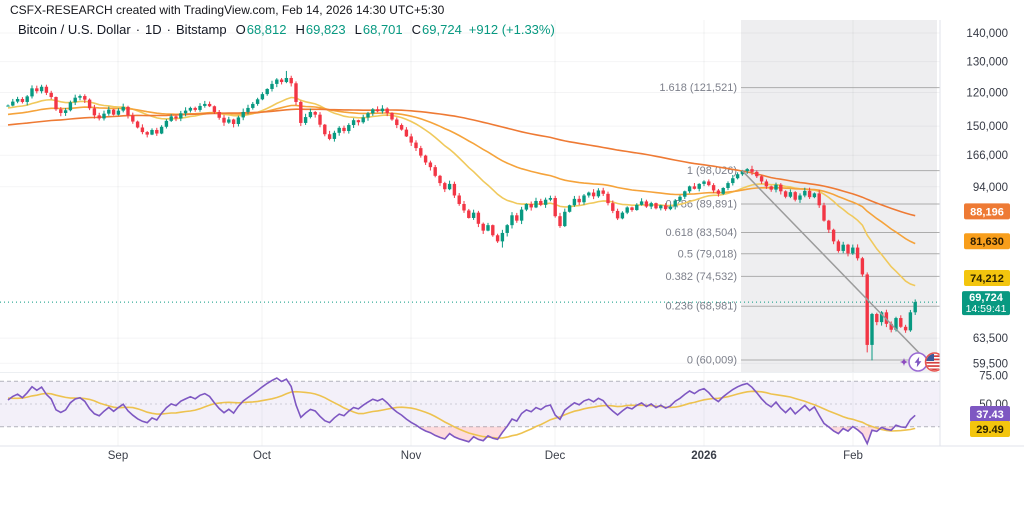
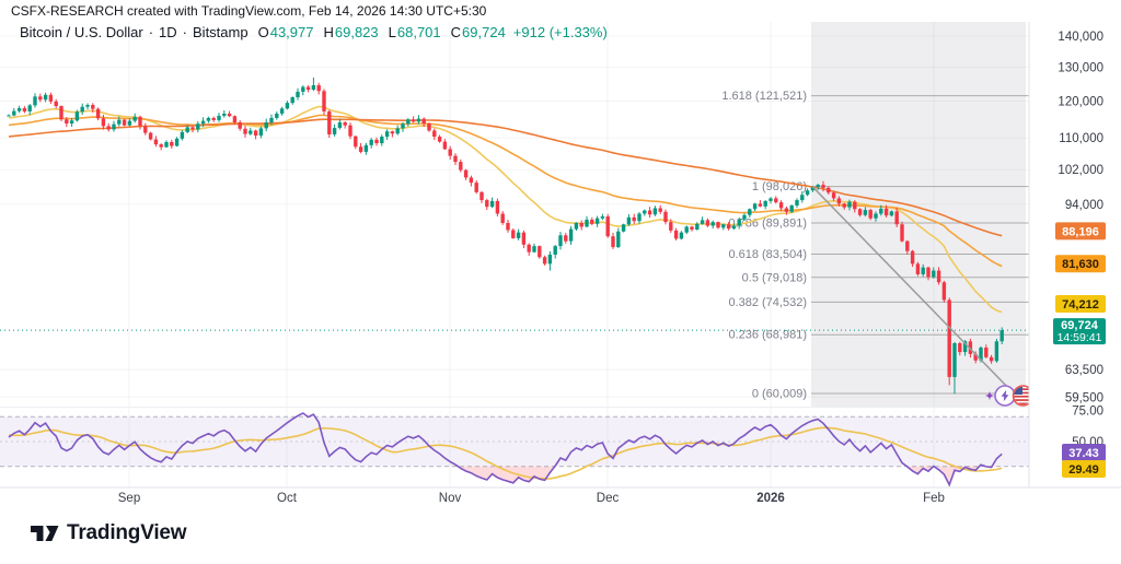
  CSFX-RESEARCH created with TradingView.com, Feb 14, 2026 14:30 UTC+5:30
- Bitcoin / U.S. Dollar · 1D · Bitstamp O68,812 H69,823 L68,701 C69,724 +912 (+1.33%)
+ Bitcoin / U.S. Dollar · 1D · Bitstamp O43,977 H69,823 L68,701 C69,724 +912 (+1.33%)
  1.618 (121,521)
  1 (98,026)
  0.86 (89,891)
  0.618 (83,504)
  0.5 (79,018)
  0.382 (74,532)
  0.236 (68,981)
  0 (60,009)
  140,000
  130,000
  120,000
- 150,000
+ 110,000
- 166,000
+ 102,000
  94,000
  63,500
  59,500
  75.00
  50.00
  88,196
  81,630
  74,212
  69,724
  14:59:41
  37.43
  29.49
  Sep
  Oct
  Nov
  Dec
  2026
  Feb
+ TradingView
